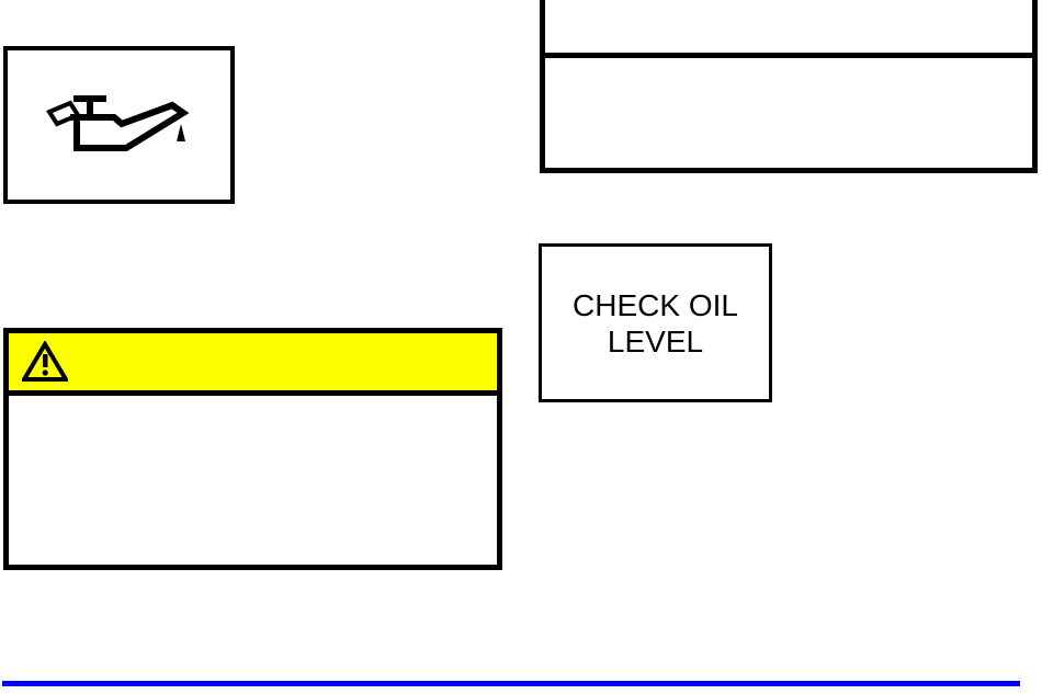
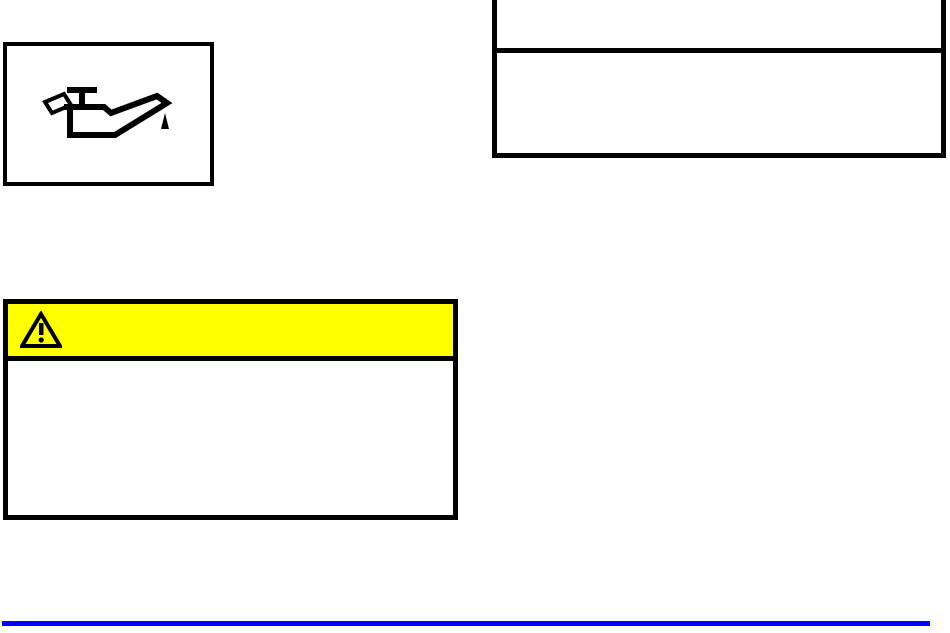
- CHECK OIL
- LEVEL
